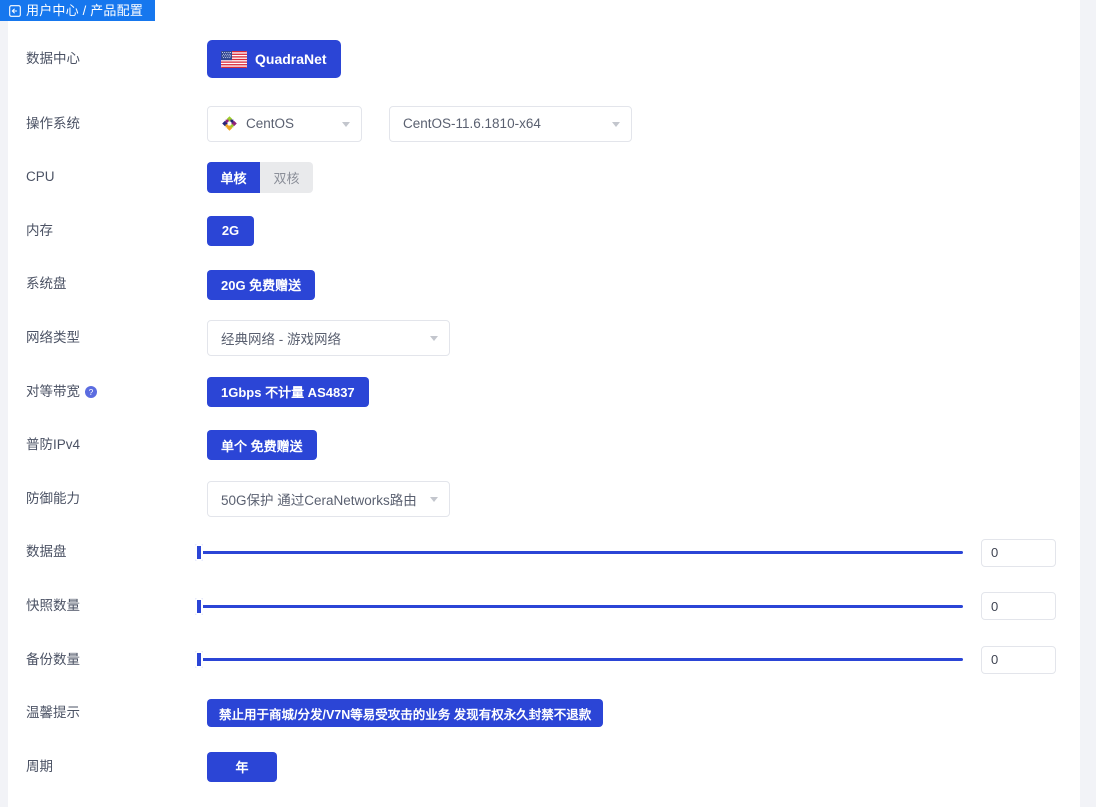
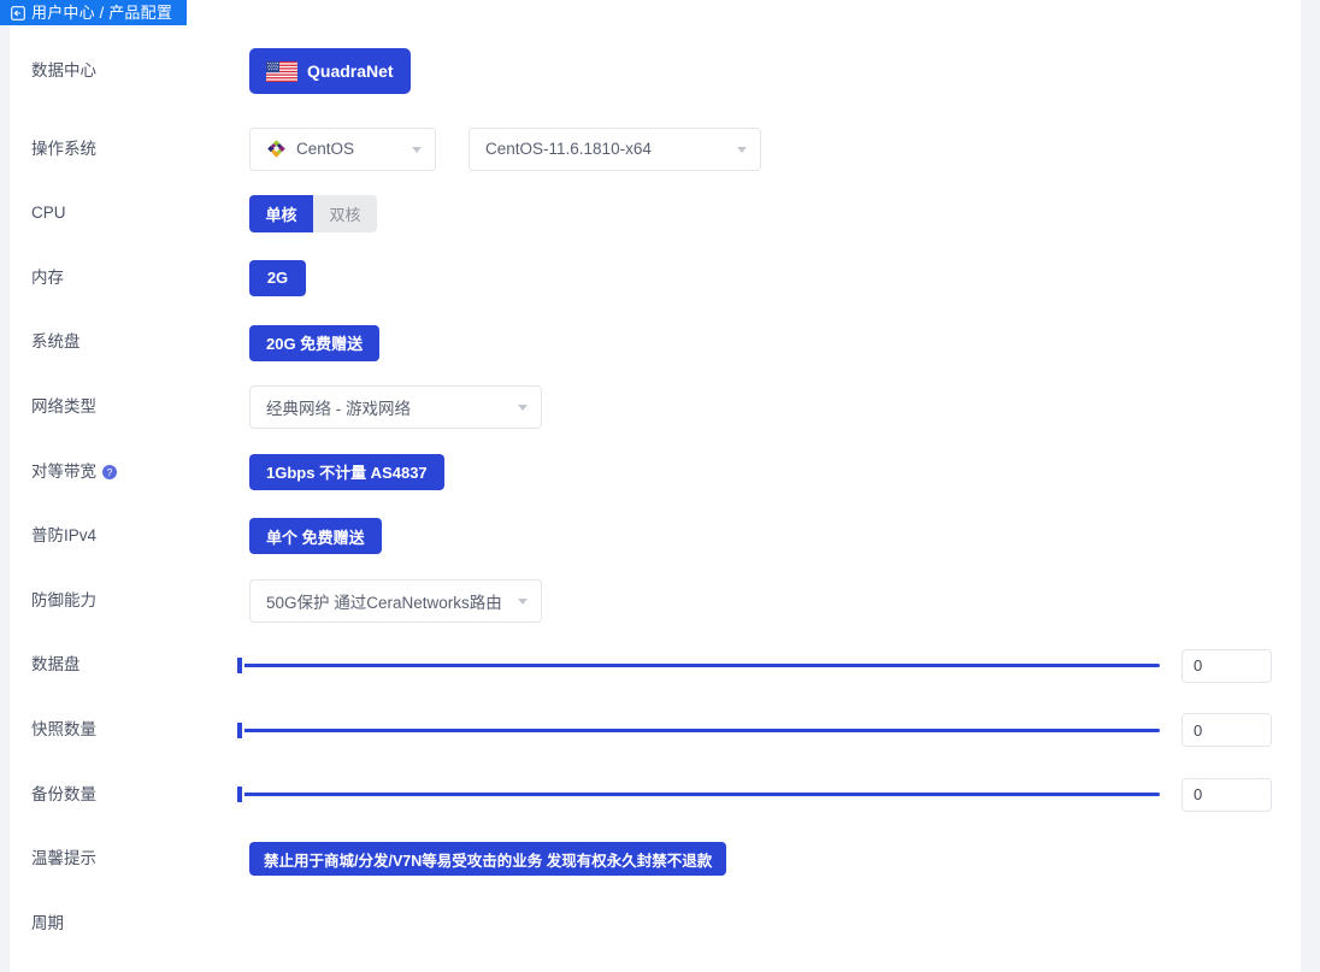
  用户中心 / 产品配置
  数据中心
  QuadraNet
  操作系统
  CentOS
  CentOS-11.6.1810-x64
  CPU
  单核
  双核
  内存
  2G
  系统盘
  20G 免费赠送
  网络类型
  经典网络 - 游戏网络
  对等带宽
  ?
  1Gbps 不计量 AS4837
  普防IPv4
  单个 免费赠送
  防御能力
  50G保护 通过CeraNetworks路由
  数据盘
  0
  快照数量
  0
  备份数量
  0
  温馨提示
  禁止用于商城/分发/V7N等易受攻击的业务 发现有权永久封禁不退款
  周期
- 年
